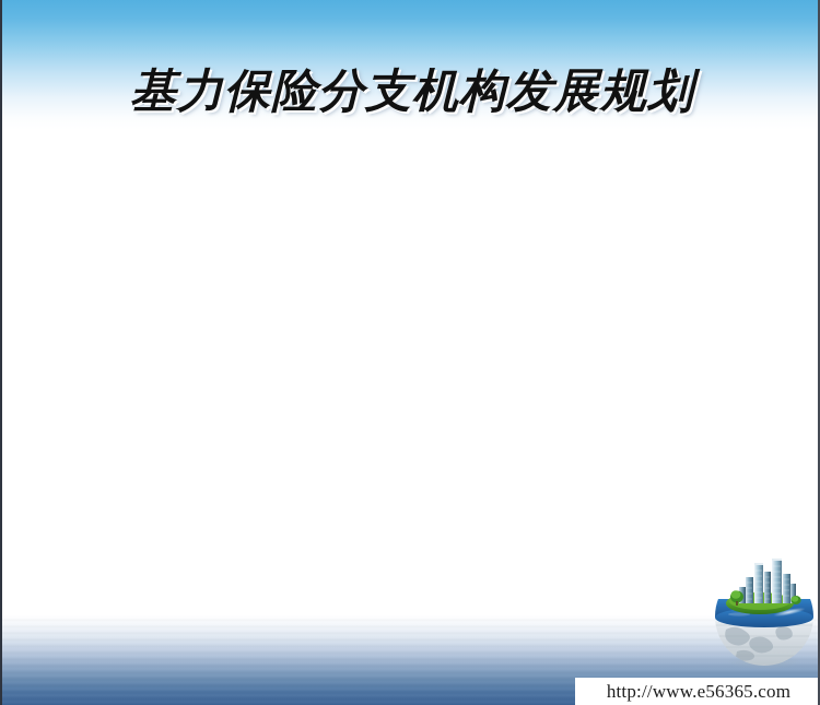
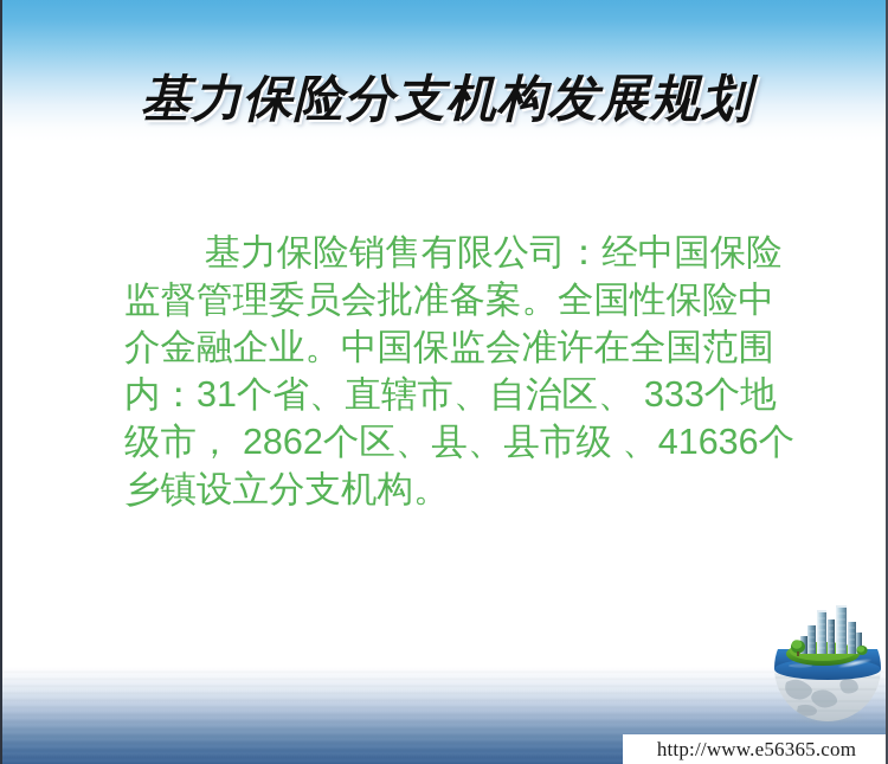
  基力保险分支机构发展规划
+ 基力保险销售有限公司：经中国保险监督管理委员会批准备案。全国性保险中介金融企业。中国保监会准许在全国范围内：31个省、直辖市、自治区、 333个地级市， 2862个区、县、县市级 、41636个乡镇设立分支机构。
  http://www.e56365.com
